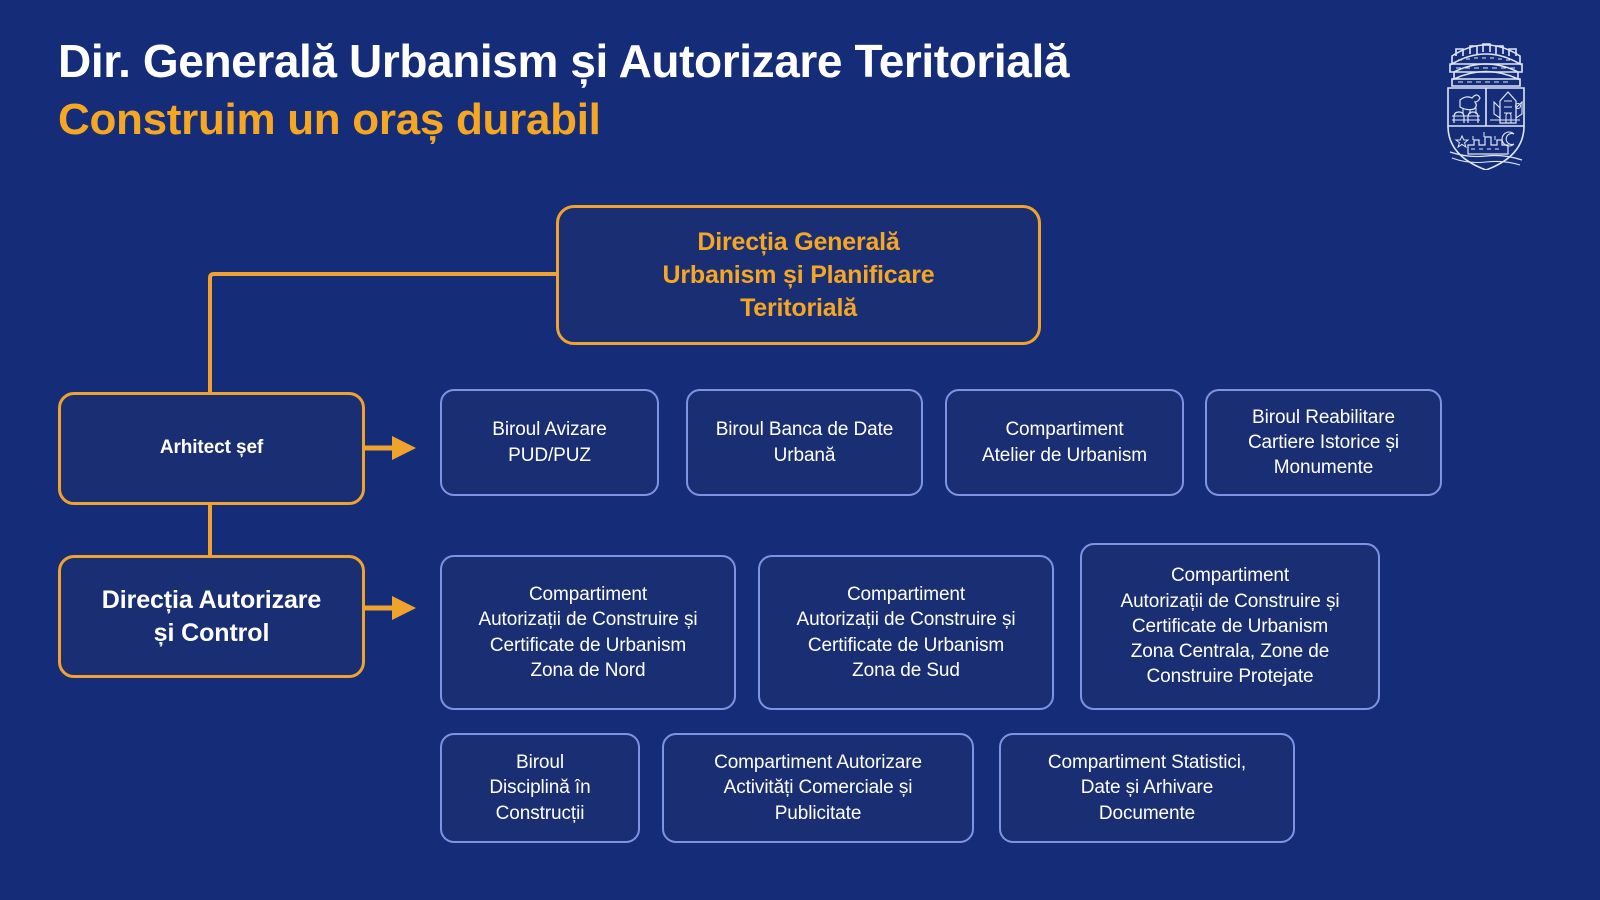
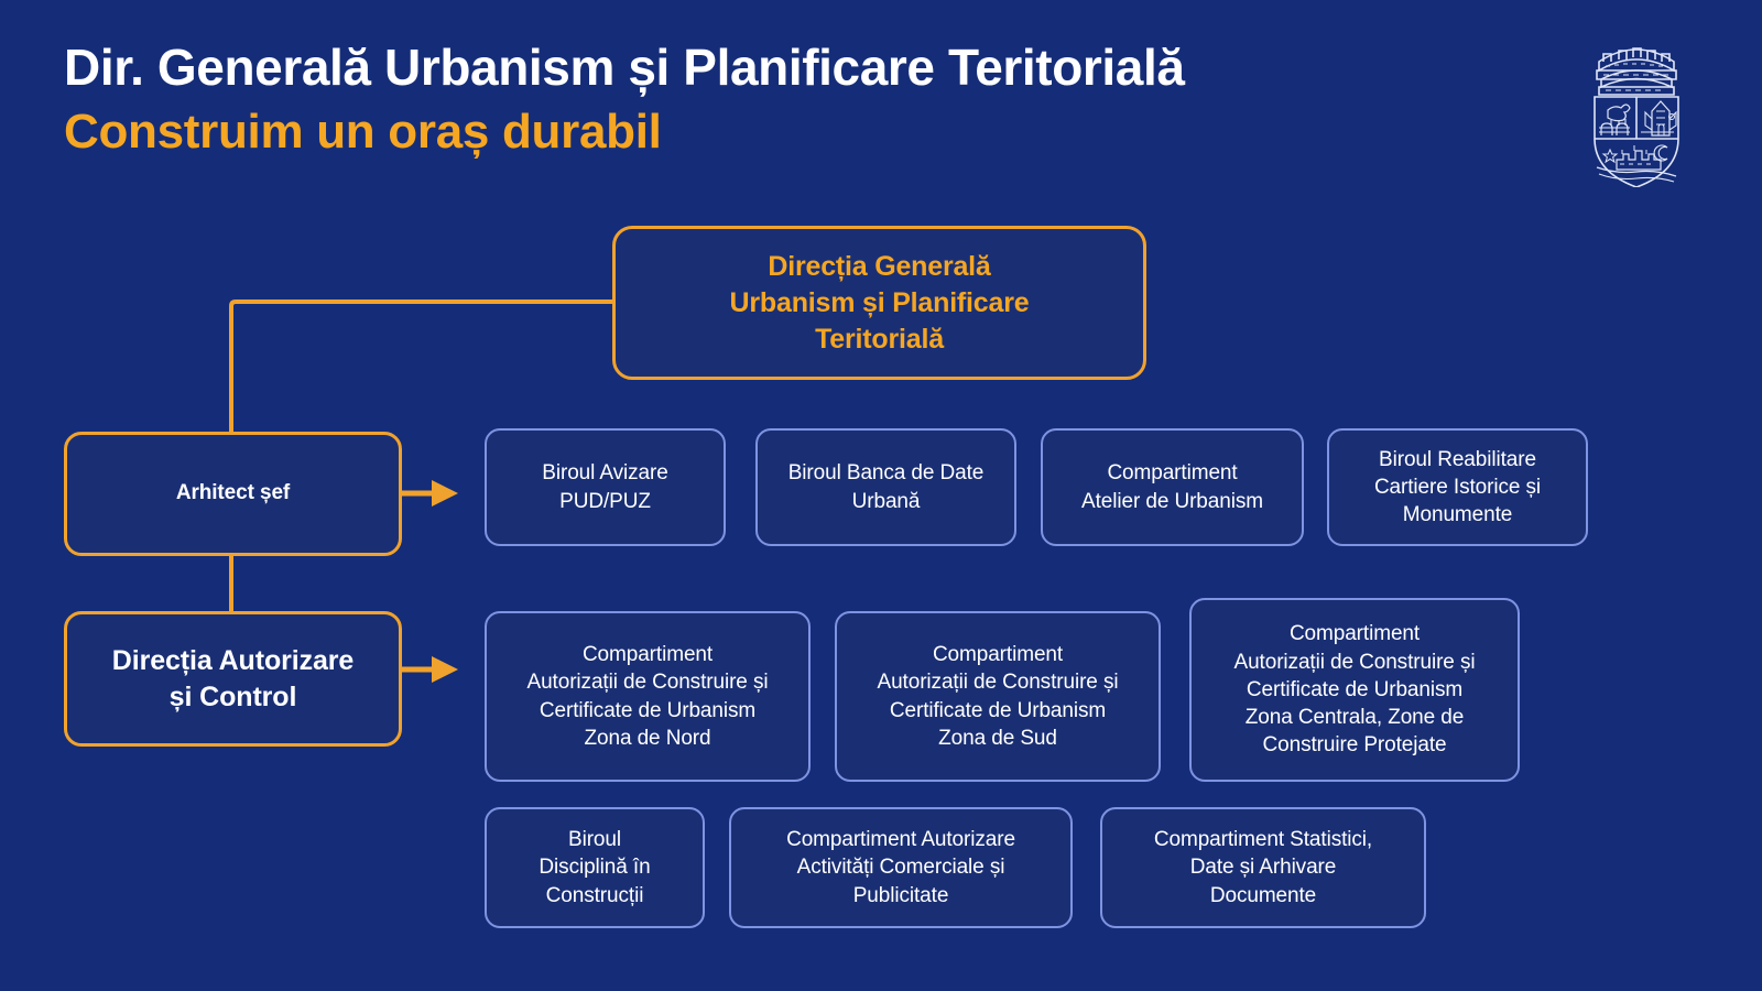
- Dir. Generală Urbanism și Autorizare Teritorială
+ Dir. Generală Urbanism și Planificare Teritorială
  Construim un oraș durabil
  Direcția Generală
  Urbanism și Planificare
  Teritorială
  Arhitect șef
  Biroul Avizare
  PUD/PUZ
  Biroul Banca de Date
  Urbană
  Compartiment
  Atelier de Urbanism
  Biroul Reabilitare
  Cartiere Istorice și
  Monumente
  Direcția Autorizare
  și Control
  Compartiment
  Autorizații de Construire și
  Certificate de Urbanism
  Zona de Nord
  Compartiment
  Autorizații de Construire și
  Certificate de Urbanism
  Zona de Sud
  Compartiment
  Autorizații de Construire și
  Certificate de Urbanism
  Zona Centrala, Zone de
  Construire Protejate
  Biroul
  Disciplină în
  Construcții
  Compartiment Autorizare
  Activități Comerciale și
  Publicitate
  Compartiment Statistici,
  Date și Arhivare
  Documente
